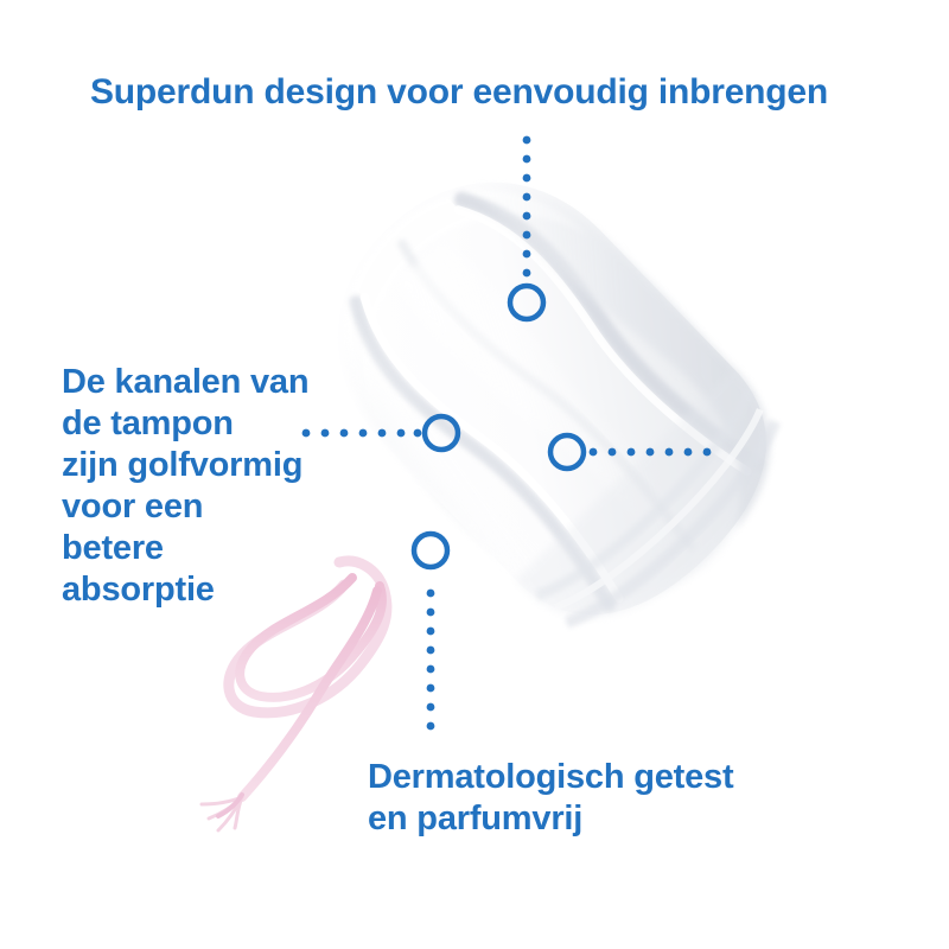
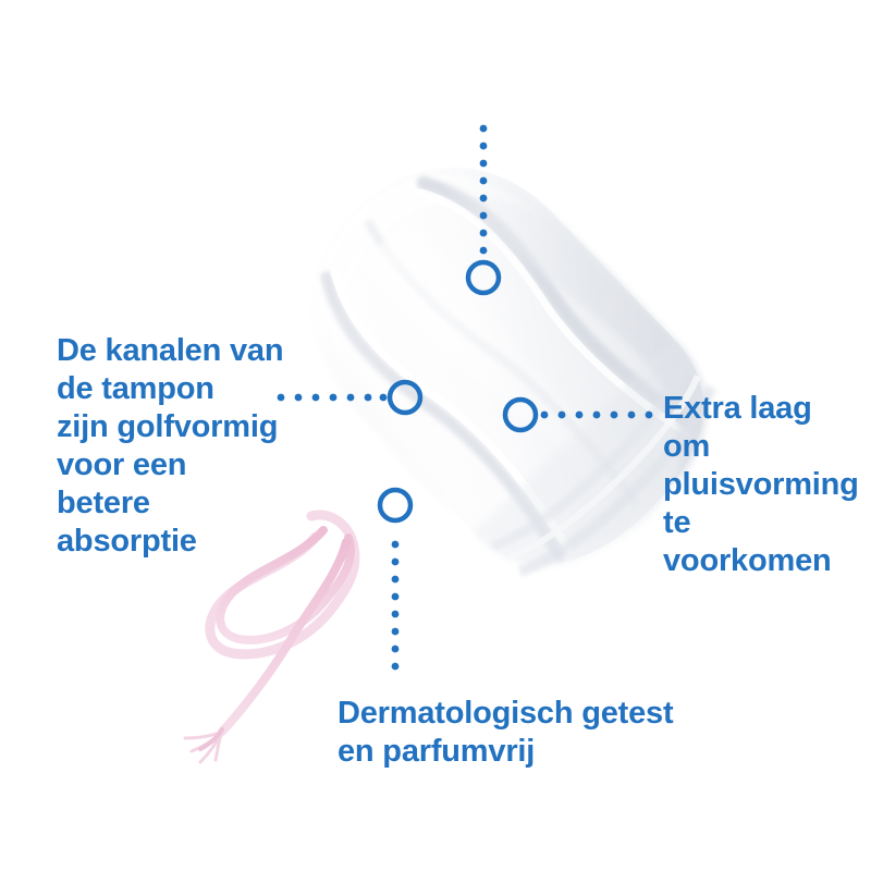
- Superdun design voor eenvoudig inbrengen
  De kanalen van
  de tampon
  zijn golfvormig
  voor een
  betere
  absorptie
+ Extra laag
+ om
+ pluisvorming
+ te
+ voorkomen
  Dermatologisch getest
  en parfumvrij
